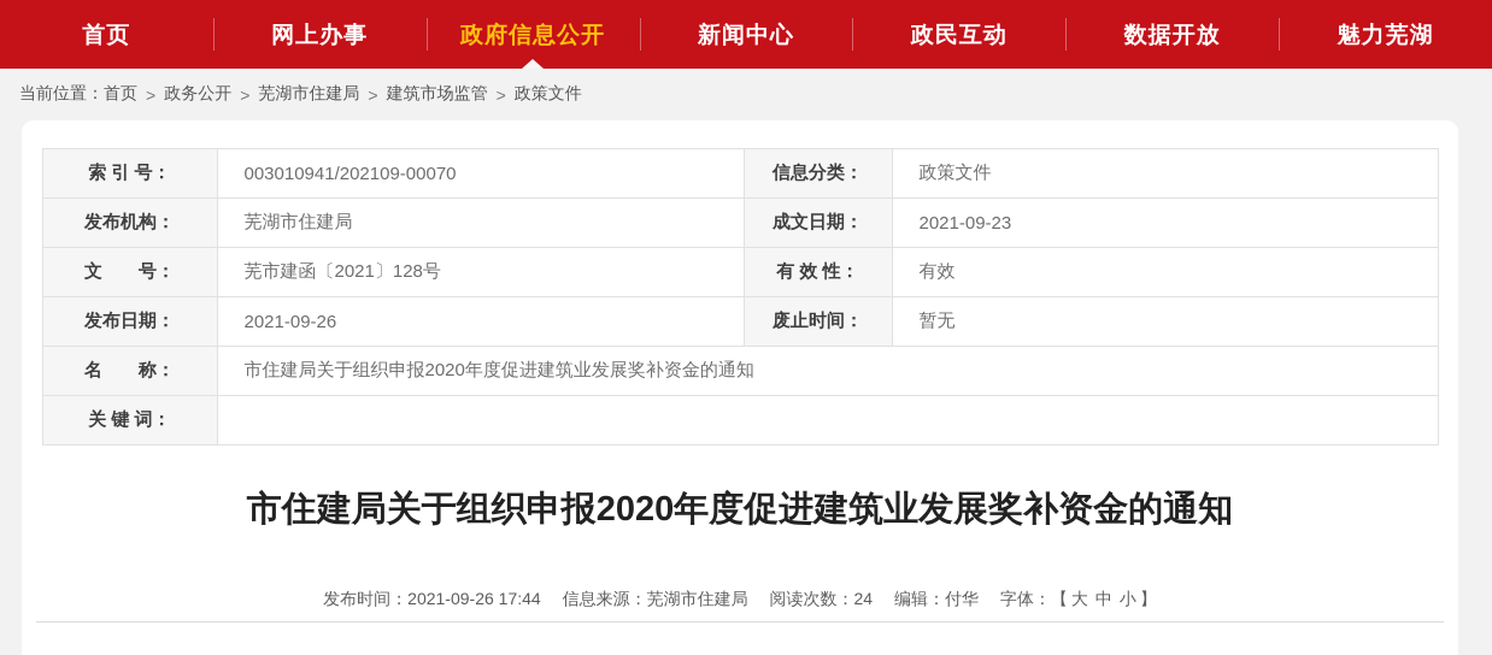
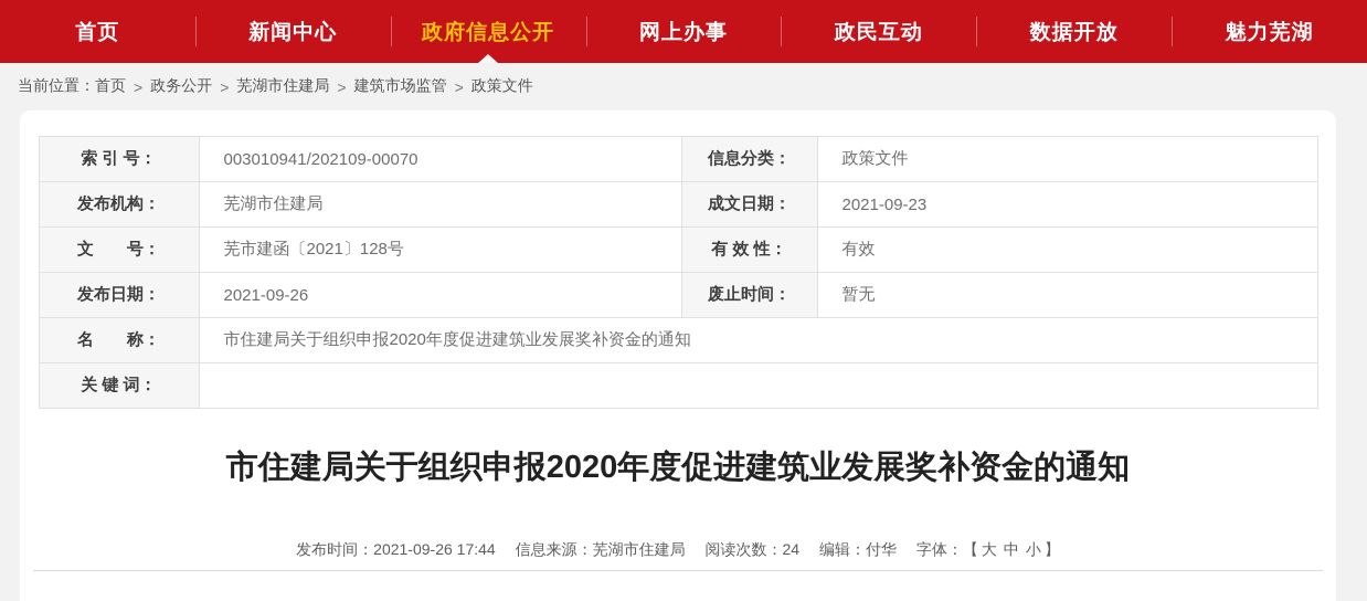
  首页
- 网上办事
+ 新闻中心
  政府信息公开
- 新闻中心
+ 网上办事
  政民互动
  数据开放
  魅力芜湖
  当前位置：
  首页
  >
  政务公开
  >
  芜湖市住建局
  >
  建筑市场监管
  >
  政策文件
  索 引 号：	003010941/202109-00070	信息分类：	政策文件
  发布机构：	芜湖市住建局	成文日期：	2021-09-23
  文 号：	芜市建函〔2021〕128号	有 效 性：	有效
  发布日期：	2021-09-26	废止时间：	暂无
  名 称：	市住建局关于组织申报2020年度促进建筑业发展奖补资金的通知
  关 键 词：
  市住建局关于组织申报2020年度促进建筑业发展奖补资金的通知
  发布时间：2021-09-26 17:44 信息来源：芜湖市住建局 阅读次数：24 编辑：付华 字体：【 大 中 小 】
